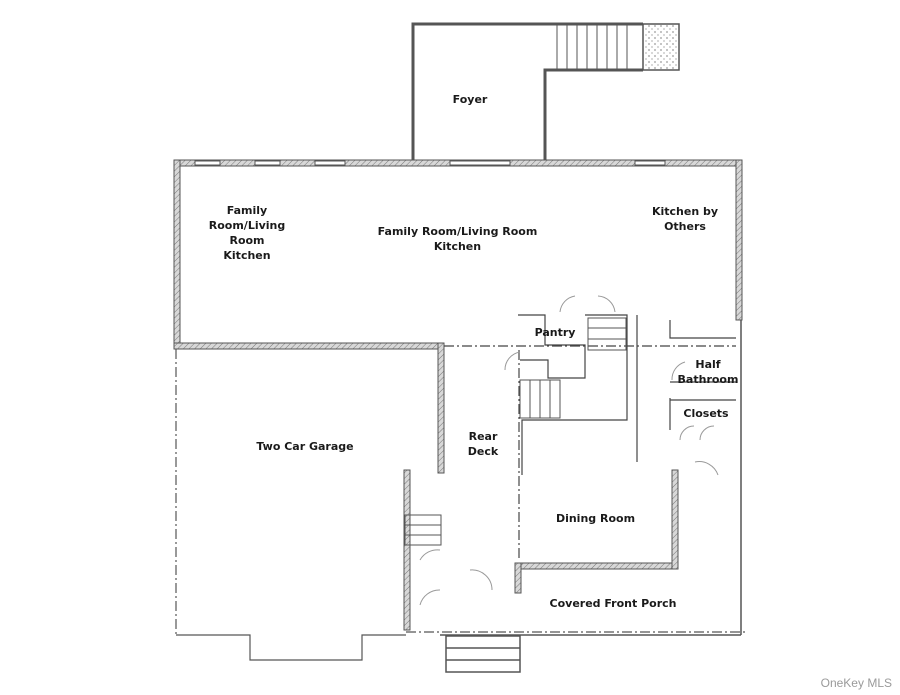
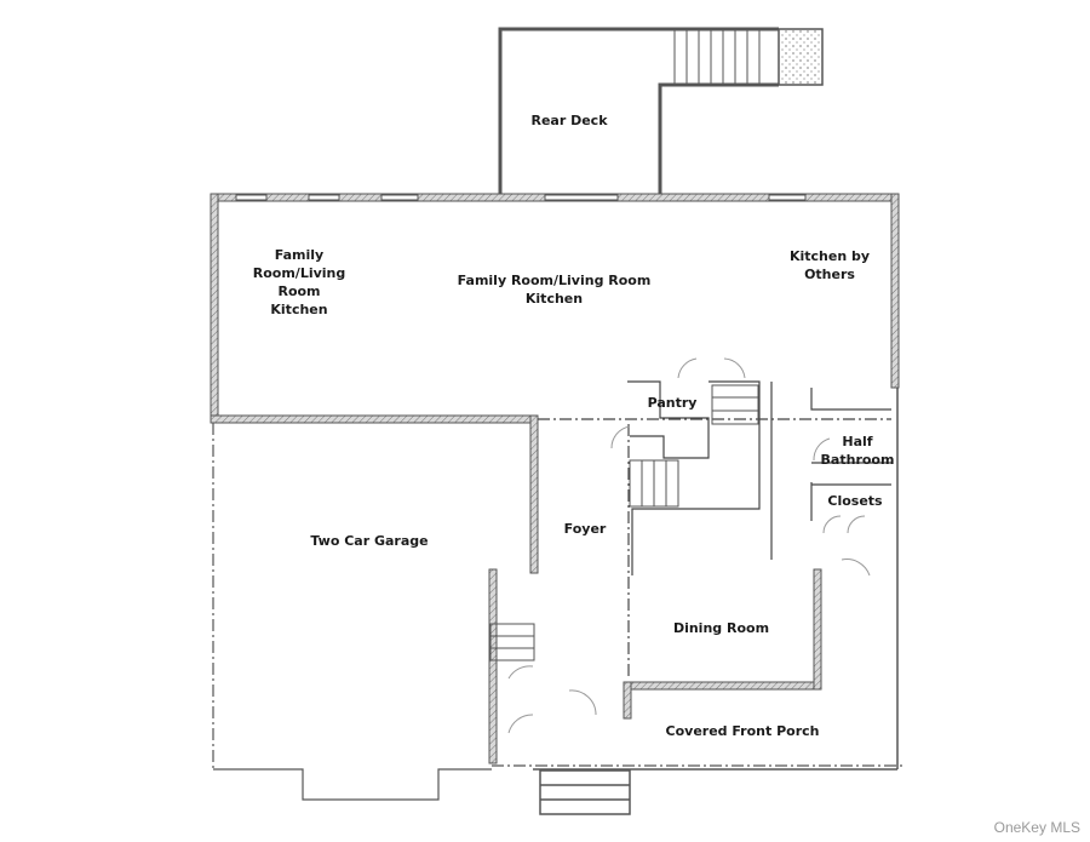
- Foyer
+ Rear Deck
  Family
  Room/Living
  Room
  Kitchen
  Family Room/Living Room
  Kitchen
  Kitchen by
  Others
  Pantry
  Half
  Bathroom
  Closets
- Rear Deck
+ Foyer
  Two Car Garage
  Dining Room
  Covered Front Porch
  OneKey MLS
